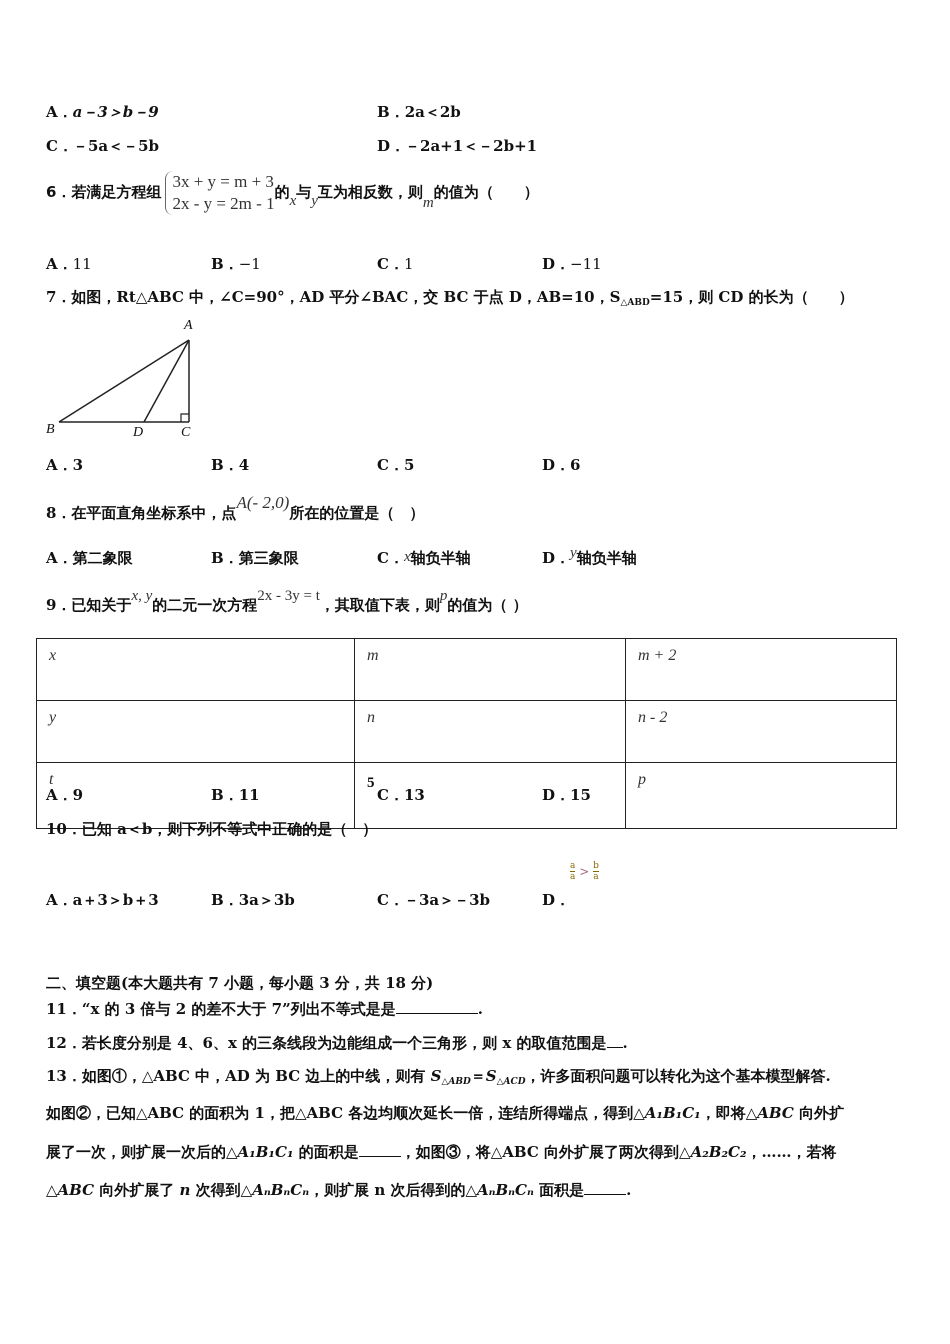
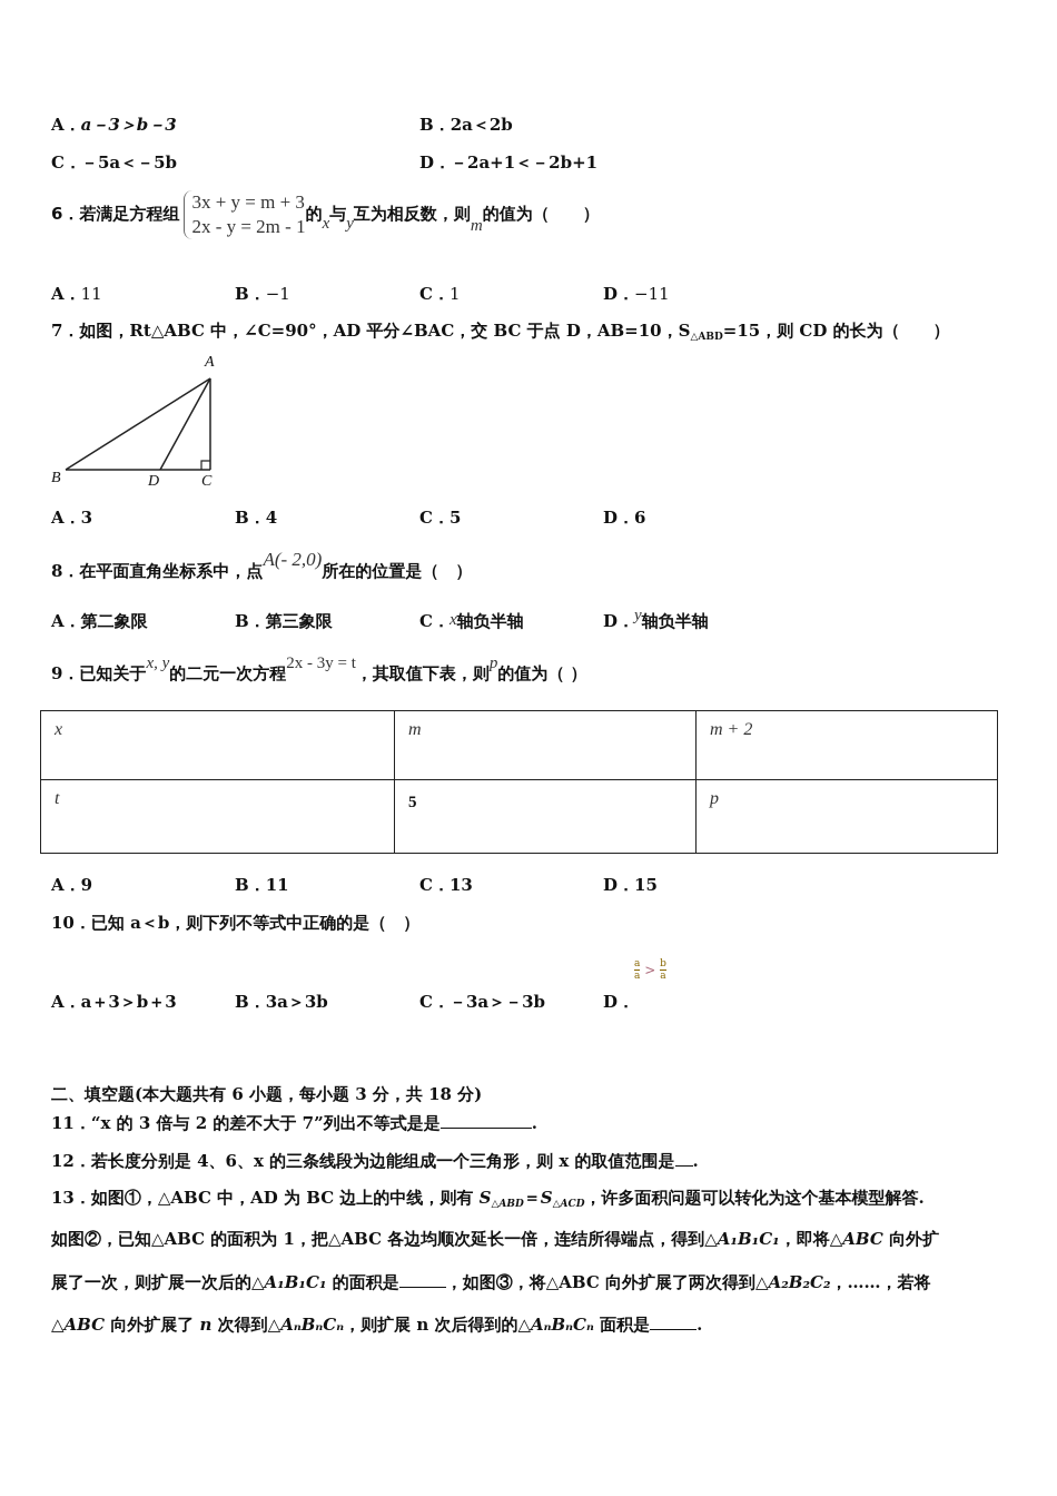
- A．a－3＞b－9
+ A．a－3＞b－3
  B．2a＜2b
  C．－5a＜－5b
  D．－2a+1＜－2b+1
  6．若满足方程组
  3x + y = m + 3
  2x - y = 2m - 1
  的x与y互为相反数，则m的值为（ ）
  A．11
  B．−1
  C．1
  D．−11
  7．如图，Rt△ABC 中，∠C=90°，AD 平分∠BAC，交 BC 于点 D，AB=10，S△ABD=15，则 CD 的长为（ ）
  A
  B
  D
  C
  A．3
  B．4
  C．5
  D．6
  8．在平面直角坐标系中，点A(- 2,0)所在的位置是（ ）
  A．第二象限
  B．第三象限
  C．x轴负半轴
  D．y轴负半轴
  9．已知关于x, y的二元一次方程2x - 3y = t，其取值下表，则p的值为（ ）
  x	m	m + 2
- y	n	n - 2
  t	5	p
  A．9
  B．11
  C．13
  D．15
  10．已知 a＜b，则下列不等式中正确的是（ ）
  A．a＋3＞b＋3
  B．3a＞3b
  C．－3a＞－3b
  D．
  a
  a
  >
  b
  a
- 二、填空题(本大题共有 7 小题，每小题 3 分，共 18 分)
+ 二、填空题(本大题共有 6 小题，每小题 3 分，共 18 分)
  11．“x 的 3 倍与 2 的差不大于 7”列出不等式是是 .
  12．若长度分别是 4、6、x 的三条线段为边能组成一个三角形，则 x 的取值范围是 .
  13．如图①，△ABC 中，AD 为 BC 边上的中线，则有 S△ABD＝S△ACD，许多面积问题可以转化为这个基本模型解答.
  如图②，已知△ABC 的面积为 1，把△ABC 各边均顺次延长一倍，连结所得端点，得到△A₁B₁C₁，即将△ABC 向外扩
  展了一次，则扩展一次后的△A₁B₁C₁ 的面积是 ，如图③，将△ABC 向外扩展了两次得到△A₂B₂C₂，……，若将
  △ABC 向外扩展了 n 次得到△AₙBₙCₙ，则扩展 n 次后得到的△AₙBₙCₙ 面积是 .
